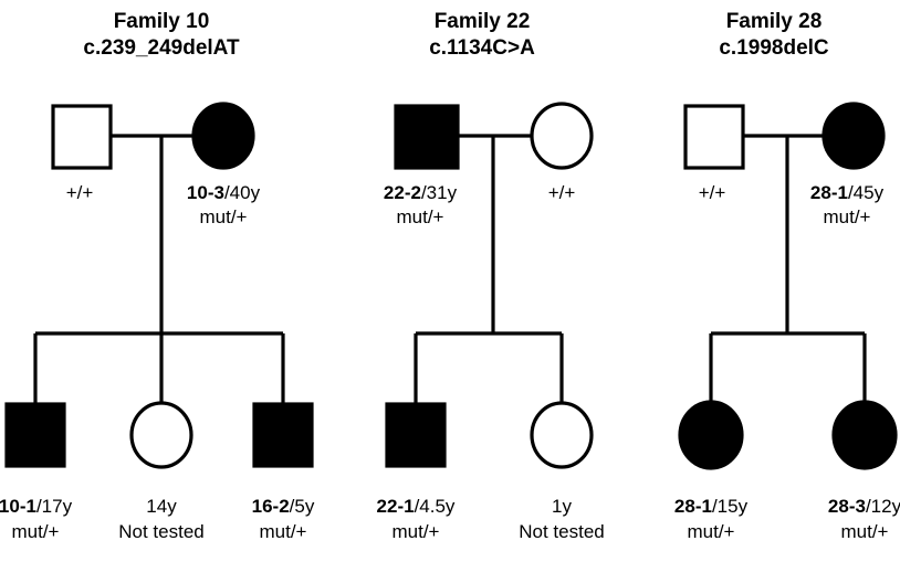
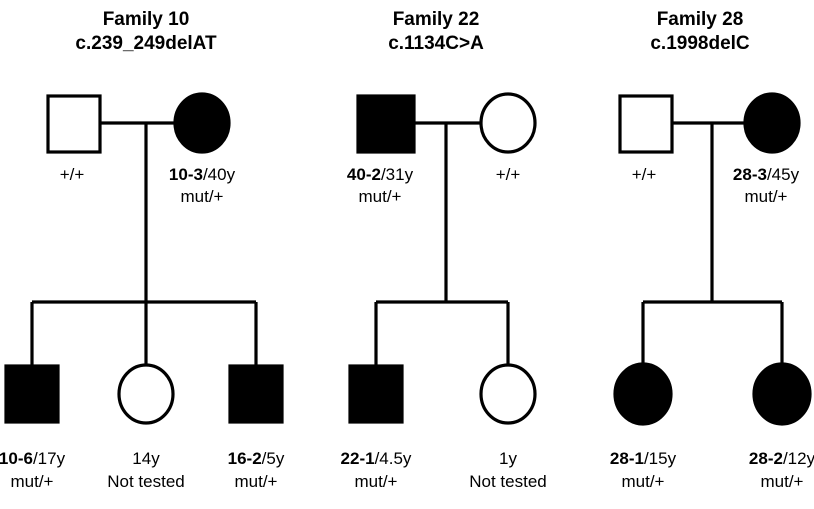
  Family 10
  c.239_249delAT
  +/+
  10-3/40y
  mut/+
- 10-1/17y
+ 10-6/17y
  mut/+
  14y
  Not tested
  16-2/5y
  mut/+
  Family 22
  c.1134C>A
- 22-2/31y
+ 40-2/31y
  mut/+
  +/+
  22-1/4.5y
  mut/+
  1y
  Not tested
  Family 28
  c.1998delC
  +/+
- 28-1/45y
+ 28-3/45y
  mut/+
  28-1/15y
  mut/+
- 28-3/12y
+ 28-2/12y
  mut/+
